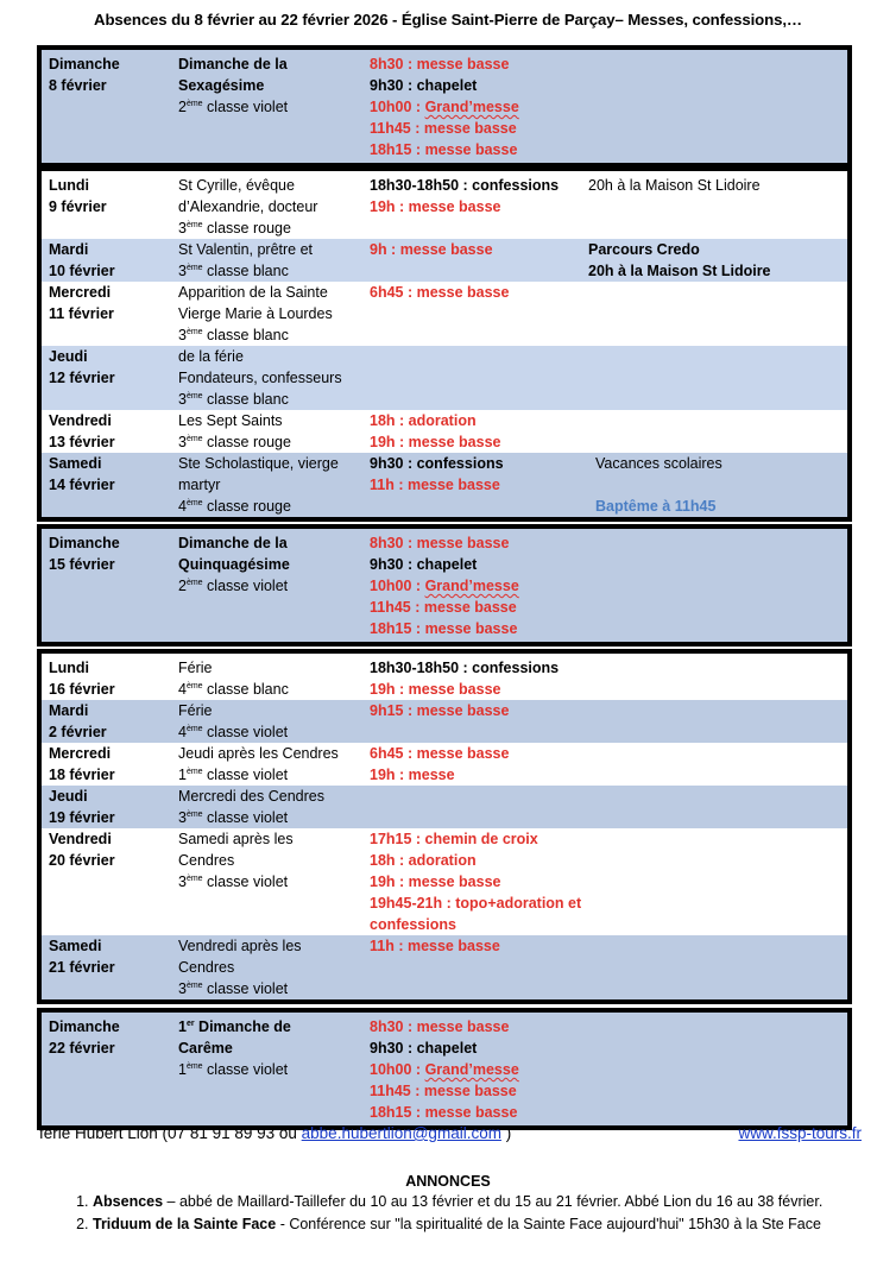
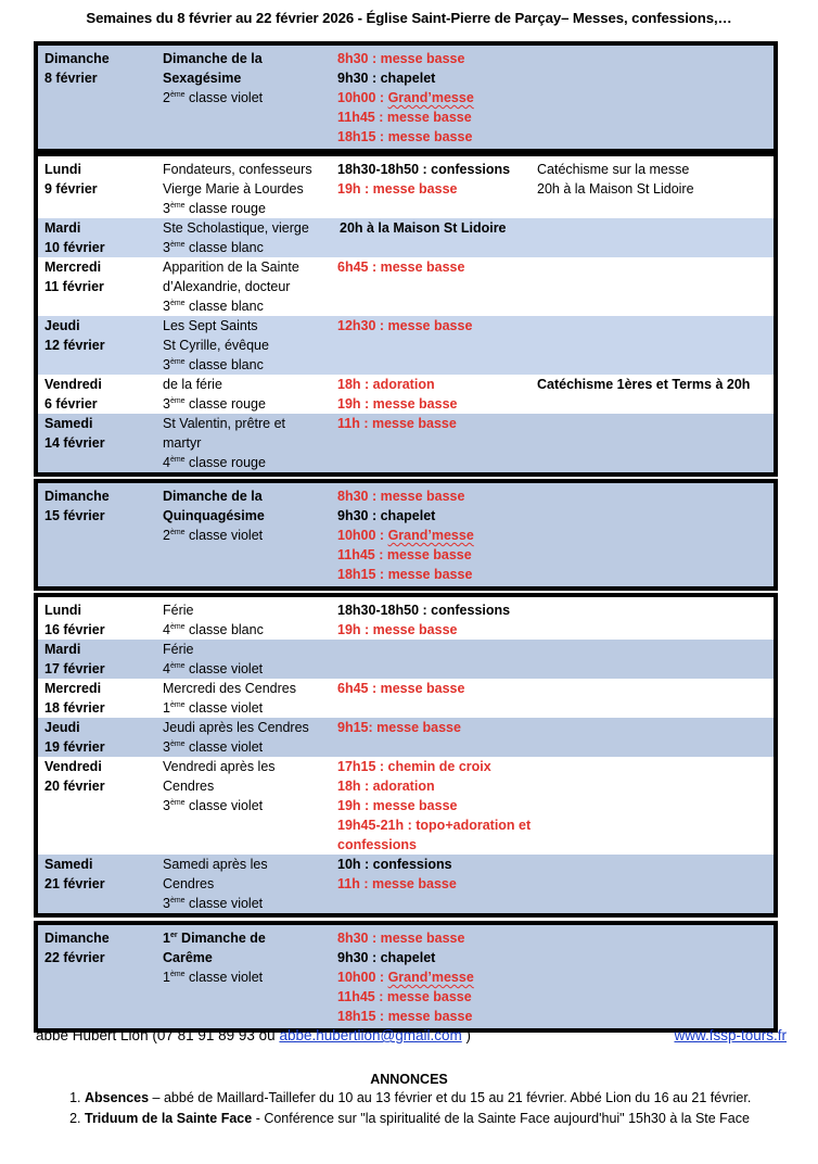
- Absences du 8 février au 22 février 2026 - Église Saint-Pierre de Parçay– Messes, confessions,…
+ Semaines du 8 février au 22 février 2026 - Église Saint-Pierre de Parçay– Messes, confessions,…
  Dimanche
  8 février
  Dimanche de la
  Sexagésime
  2 classe violet
  8h30 : messe basse
  9h30 : chapelet
  10h00 : Grand’messe
  11h45 : messe basse
  18h15 : messe basse
  Lundi
  9 février
- St Cyrille, évêque
+ Fondateurs, confesseurs
- d’Alexandrie, docteur
+ Vierge Marie à Lourdes
  3 classe rouge
  18h30-18h50 : confessions
  19h : messe basse
+ Catéchisme sur la messe
  20h à la Maison St Lidoire
  Mardi
  10 février
- St Valentin, prêtre et
+ Ste Scholastique, vierge
  3 classe blanc
- 9h : messe basse
- Parcours Credo
  20h à la Maison St Lidoire
  Mercredi
  11 février
  Apparition de la Sainte
- Vierge Marie à Lourdes
+ d’Alexandrie, docteur
  3 classe blanc
  6h45 : messe basse
  Jeudi
  12 février
- de la férie
+ Les Sept Saints
- Fondateurs, confesseurs
+ St Cyrille, évêque
  3 classe blanc
+ 12h30 : messe basse
  Vendredi
- 13 février
+ 6 février
- Les Sept Saints
+ de la férie
  3 classe rouge
  18h : adoration
  19h : messe basse
+ Catéchisme 1ères et Terms à 20h
  Samedi
  14 février
- Ste Scholastique, vierge
+ St Valentin, prêtre et
  martyr
  4 classe rouge
- 9h30 : confessions
  11h : messe basse
- Vacances scolaires
- Baptême à 11h45
  Dimanche
  15 février
  Dimanche de la
  Quinquagésime
  2 classe violet
  8h30 : messe basse
  9h30 : chapelet
  10h00 : Grand’messe
  11h45 : messe basse
  18h15 : messe basse
  Lundi
  16 février
  Férie
  4 classe blanc
  18h30-18h50 : confessions
  19h : messe basse
  Mardi
- 2 février
+ 17 février
  Férie
  4 classe violet
- 9h15 : messe basse
  Mercredi
  18 février
- Jeudi après les Cendres
+ Mercredi des Cendres
  1 classe violet
  6h45 : messe basse
- 19h : messe
  Jeudi
  19 février
- Mercredi des Cendres
+ Jeudi après les Cendres
  3 classe violet
+ 9h15: messe basse
  Vendredi
  20 février
- Samedi après les
+ Vendredi après les
  Cendres
  3 classe violet
  17h15 : chemin de croix
  18h : adoration
  19h : messe basse
  19h45-21h : topo+adoration et
  confessions
  Samedi
  21 février
- Vendredi après les
+ Samedi après les
  Cendres
  3 classe violet
+ 10h : confessions
  11h : messe basse
  Dimanche
  22 février
  1 Dimanche de
  Carême
  1 classe violet
  8h30 : messe basse
  9h30 : chapelet
  10h00 : Grand’messe
  11h45 : messe basse
  18h15 : messe basse
- férie Hubert Lion (07 81 91 89 93 ou abbe.hubertlion@gmail.com )
+ abbé Hubert Lion (07 81 91 89 93 ou abbe.hubertlion@gmail.com )
  www.fssp-tours.fr
  ANNONCES
- Absences – abbé de Maillard-Taillefer du 10 au 13 février et du 15 au 21 février. Abbé Lion du 16 au 38 février.
+ Absences – abbé de Maillard-Taillefer du 10 au 13 février et du 15 au 21 février. Abbé Lion du 16 au 21 février.
  Triduum de la Sainte Face - Conférence sur "la spiritualité de la Sainte Face aujourd'hui" 15h30 à la Ste Face
